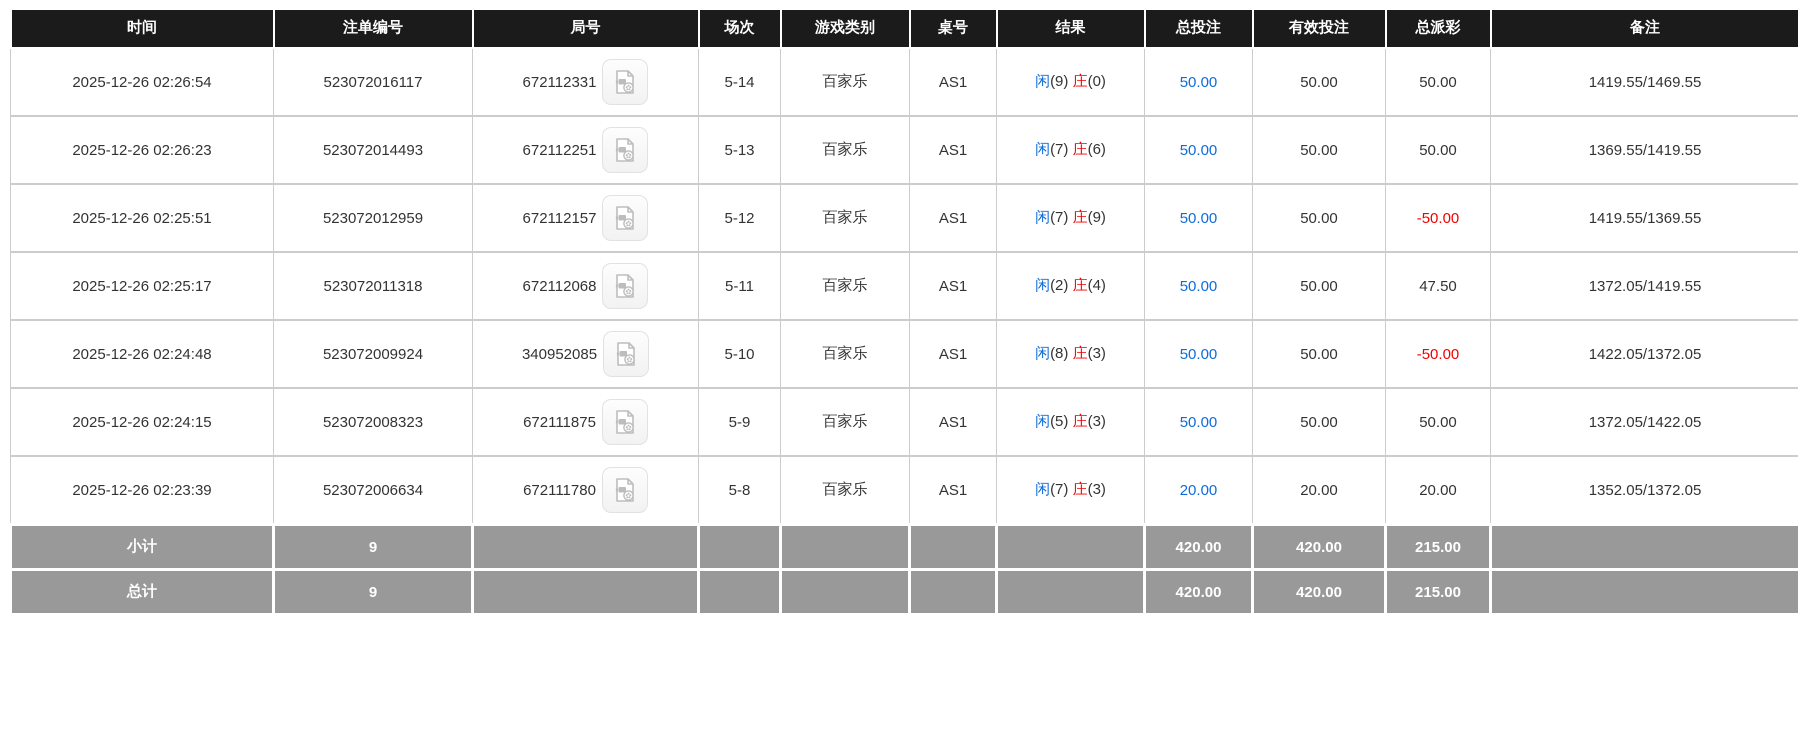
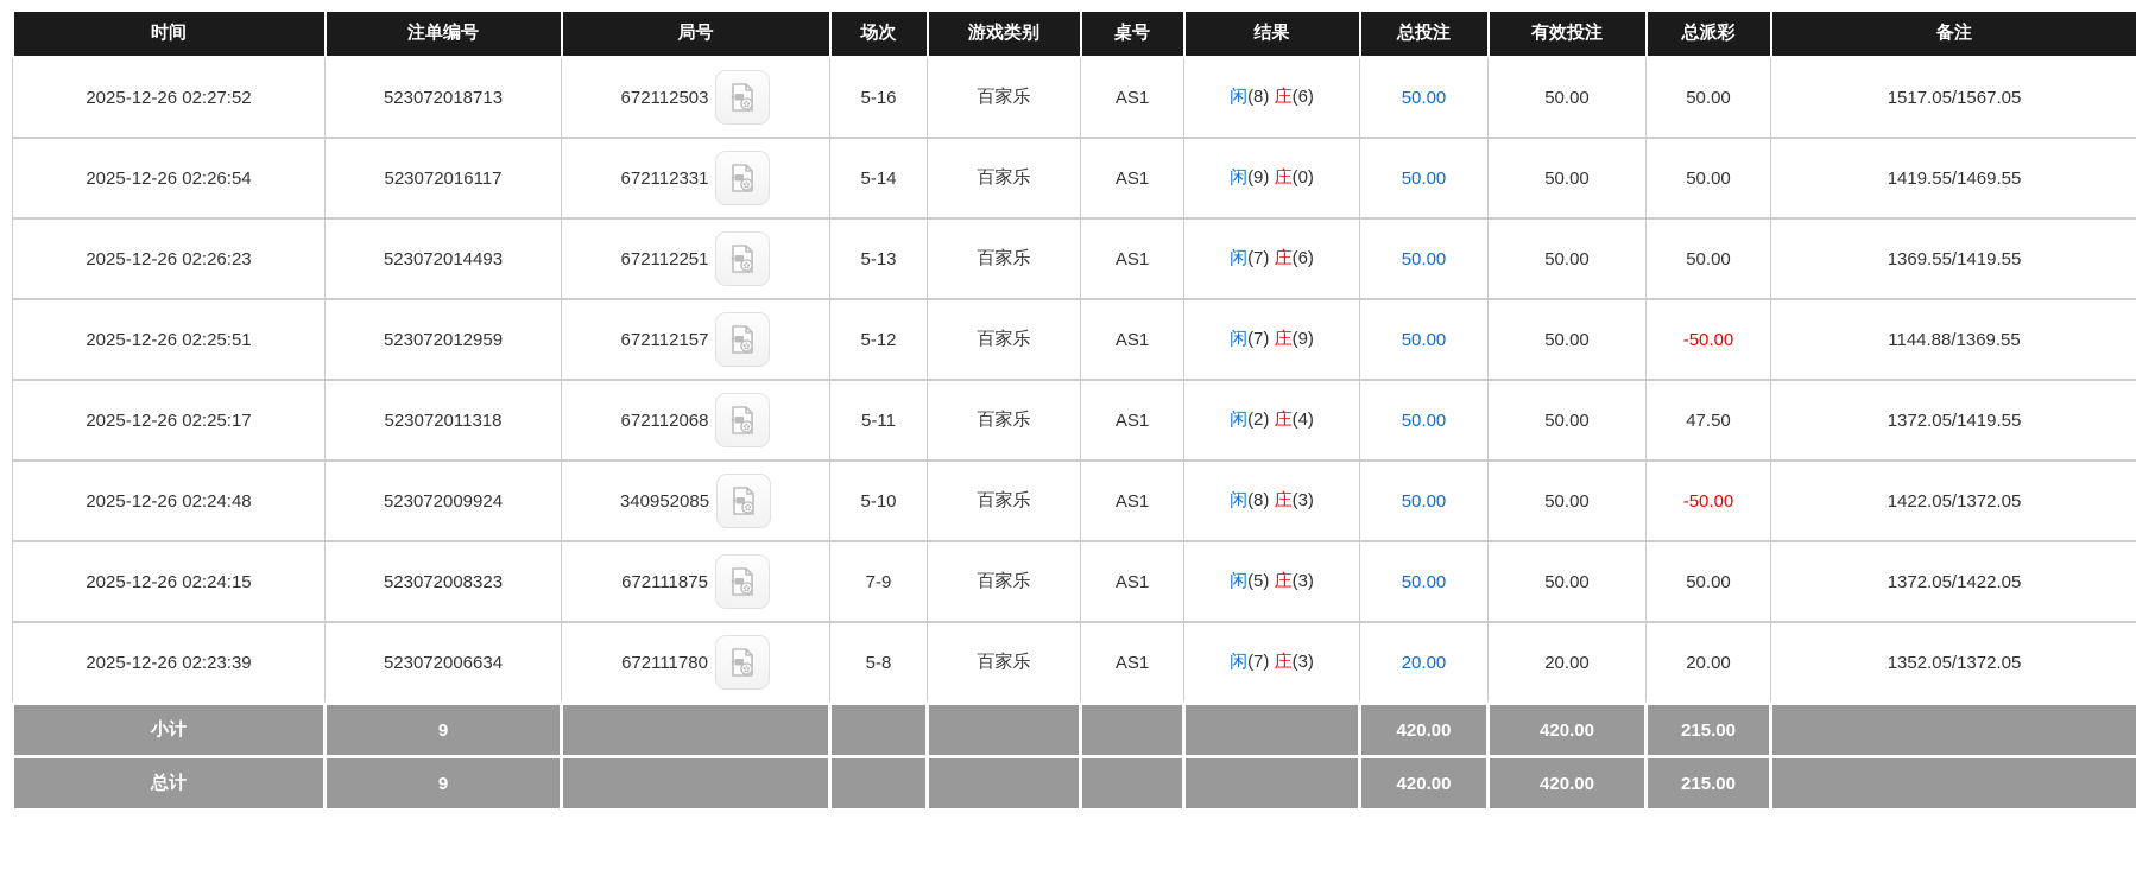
  时间	注单编号	局号	场次	游戏类别	桌号	结果	总投注	有效投注	总派彩	备注
+ 2025-12-26 02:27:52	523072018713	672112503	5-16	百家乐	AS1	闲(8) 庄(6)	50.00	50.00	50.00	1517.05/1567.05
  2025-12-26 02:26:54	523072016117	672112331	5-14	百家乐	AS1	闲(9) 庄(0)	50.00	50.00	50.00	1419.55/1469.55
  2025-12-26 02:26:23	523072014493	672112251	5-13	百家乐	AS1	闲(7) 庄(6)	50.00	50.00	50.00	1369.55/1419.55
- 2025-12-26 02:25:51	523072012959	672112157	5-12	百家乐	AS1	闲(7) 庄(9)	50.00	50.00	-50.00	1419.55/1369.55
+ 2025-12-26 02:25:51	523072012959	672112157	5-12	百家乐	AS1	闲(7) 庄(9)	50.00	50.00	-50.00	1144.88/1369.55
  2025-12-26 02:25:17	523072011318	672112068	5-11	百家乐	AS1	闲(2) 庄(4)	50.00	50.00	47.50	1372.05/1419.55
  2025-12-26 02:24:48	523072009924	340952085	5-10	百家乐	AS1	闲(8) 庄(3)	50.00	50.00	-50.00	1422.05/1372.05
- 2025-12-26 02:24:15	523072008323	672111875	5-9	百家乐	AS1	闲(5) 庄(3)	50.00	50.00	50.00	1372.05/1422.05
+ 2025-12-26 02:24:15	523072008323	672111875	7-9	百家乐	AS1	闲(5) 庄(3)	50.00	50.00	50.00	1372.05/1422.05
  2025-12-26 02:23:39	523072006634	672111780	5-8	百家乐	AS1	闲(7) 庄(3)	20.00	20.00	20.00	1352.05/1372.05
  小计	9						420.00	420.00	215.00
  总计	9						420.00	420.00	215.00
